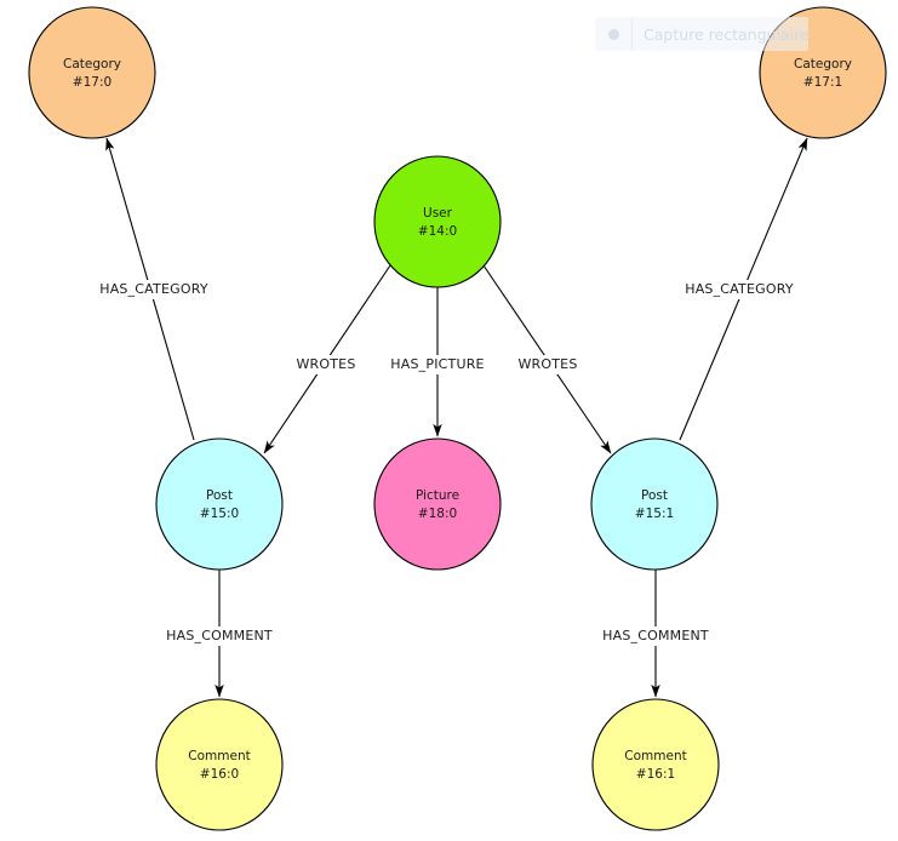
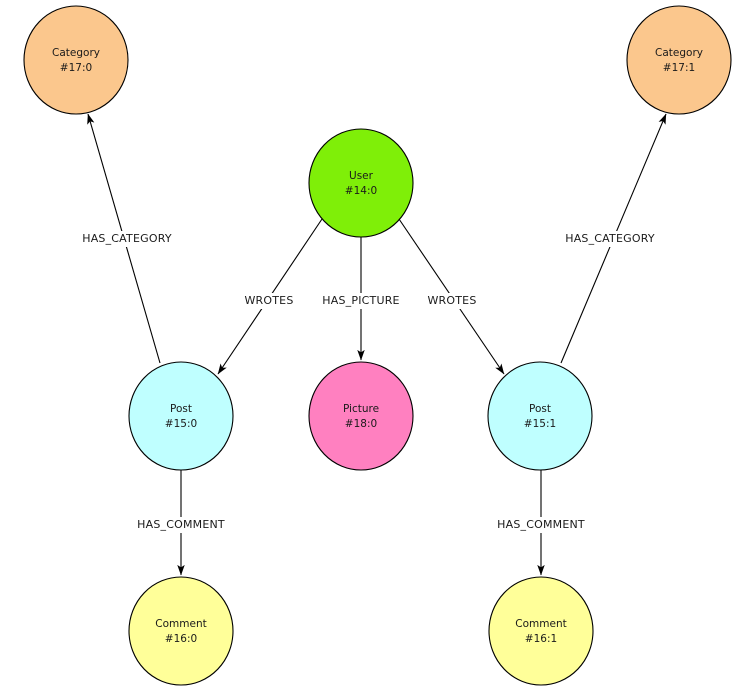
  Category
  #17:0
  Category
  #17:1
  User
  #14:0
  Post
  #15:0
  Picture
  #18:0
  Post
  #15:1
  Comment
  #16:0
  Comment
  #16:1
  HAS_CATEGORY
  HAS_CATEGORY
  WROTES
  HAS_PICTURE
  WROTES
  HAS_COMMENT
  HAS_COMMENT
- Capture rectangulaire
